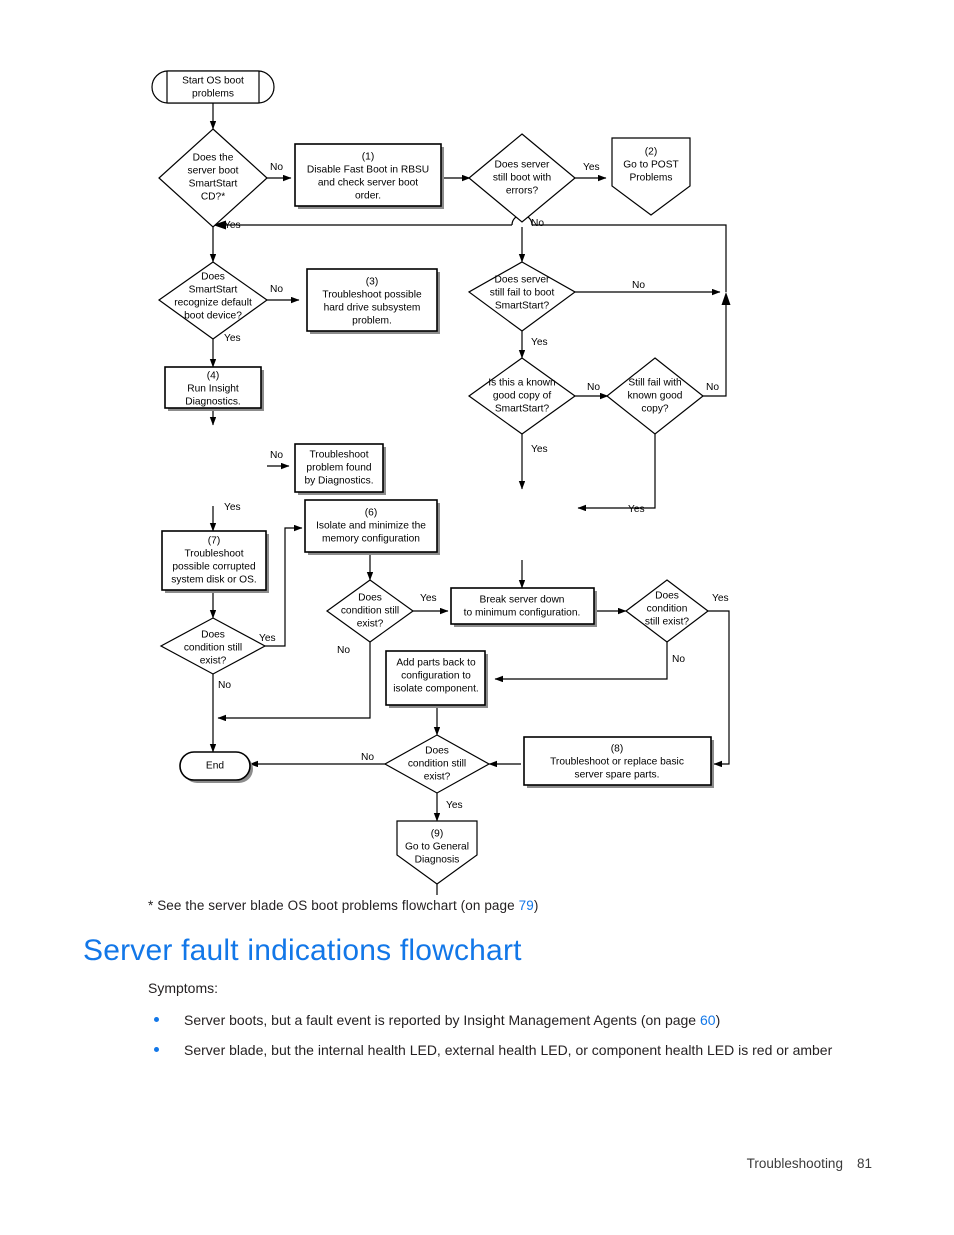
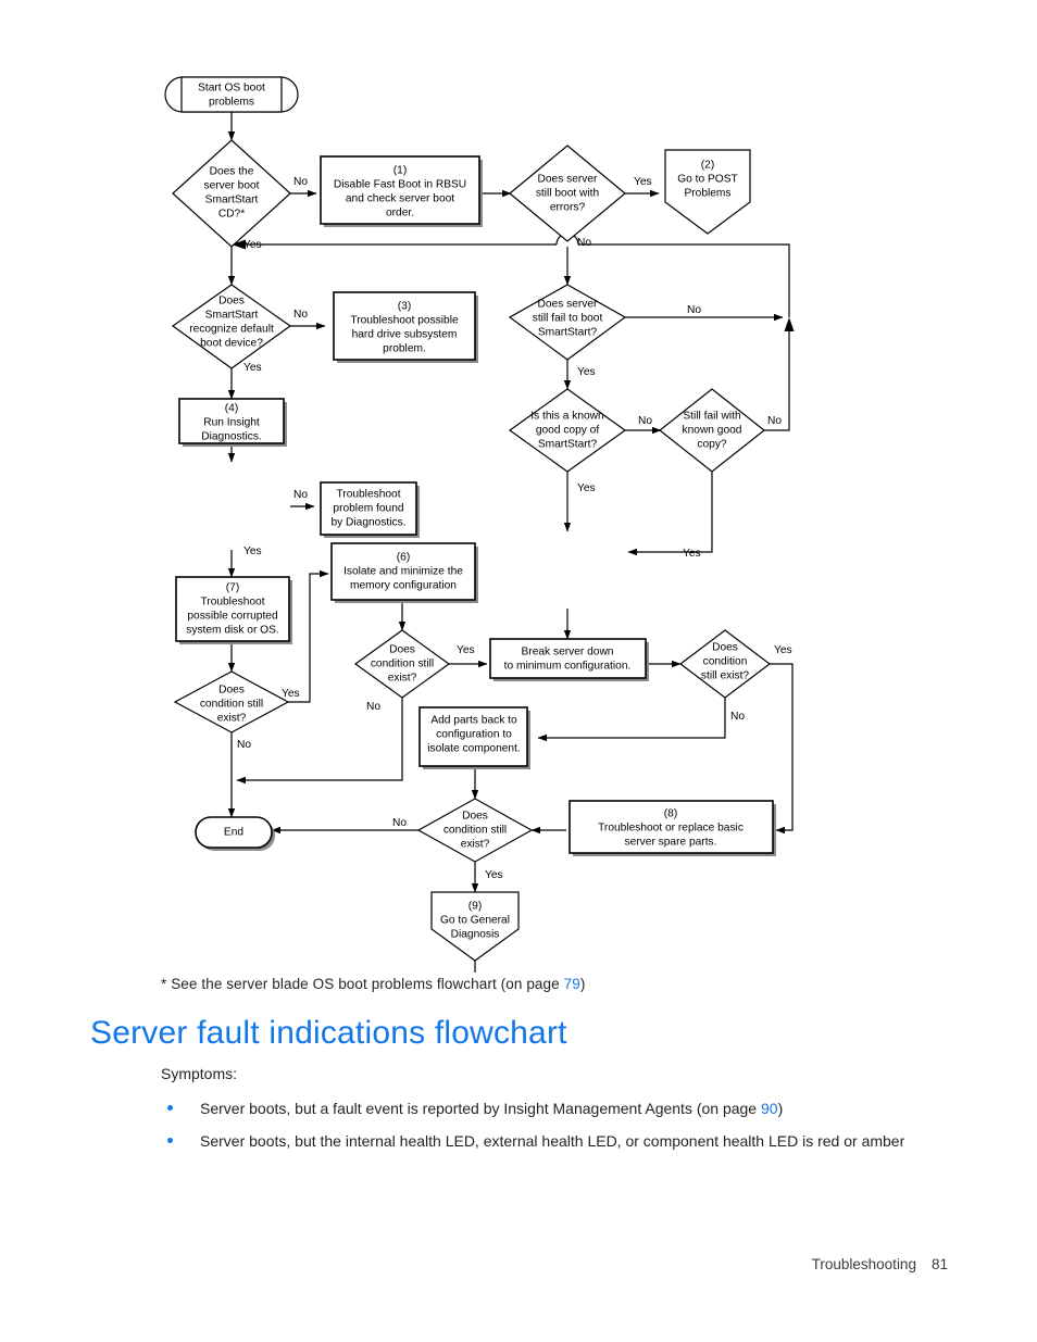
  Start OS boot
  problems
  Does the
  server boot
  SmartStart
  CD?*
  No
  Yes
  (1)
  Disable Fast Boot in RBSU
  and check server boot
  order.
  Does server
  still boot with
  errors?
  Yes
  No
  (2)
  Go to POST
  Problems
  Does
  SmartStart
  recognize default
  boot device?
  No
  Yes
  (3)
  Troubleshoot possible
  hard drive subsystem
  problem.
  Does server
  still fail to boot
  SmartStart?
  No
  Yes
  (4)
  Run Insight
  Diagnostics.
  Is this a known
  good copy of
  SmartStart?
  No
  Yes
  Still fail with
  known good
  copy?
  No
  Yes
  No
  Yes
  Troubleshoot
  problem found
  by Diagnostics.
  (6)
  Isolate and minimize the
  memory configuration
  (7)
  Troubleshoot
  possible corrupted
  system disk or OS.
  Does
  condition still
  exist?
  Yes
  No
  Does
  condition still
  exist?
  Yes
  No
  Break server down
  to minimum configuration.
  Does
  condition
  still exist?
  Yes
  No
  Add parts back to
  configuration to
  isolate component.
  Does
  condition still
  exist?
  No
  Yes
  (8)
  Troubleshoot or replace basic
  server spare parts.
  End
  (9)
  Go to General
  Diagnosis
  * See the server blade OS boot problems flowchart (on page 79)
  Server fault indications flowchart
  Symptoms:
- Server boots, but a fault event is reported by Insight Management Agents (on page 60)
+ Server boots, but a fault event is reported by Insight Management Agents (on page 90)
- Server blade, but the internal health LED, external health LED, or component health LED is red or amber
+ Server boots, but the internal health LED, external health LED, or component health LED is red or amber
  Troubleshooting 81
